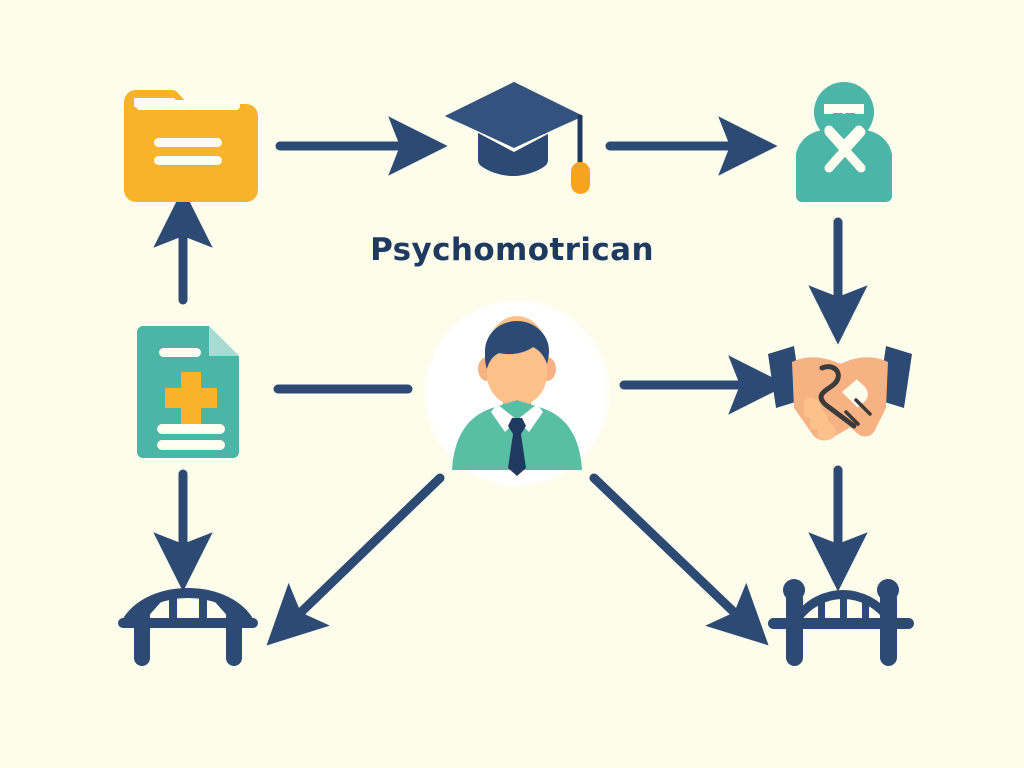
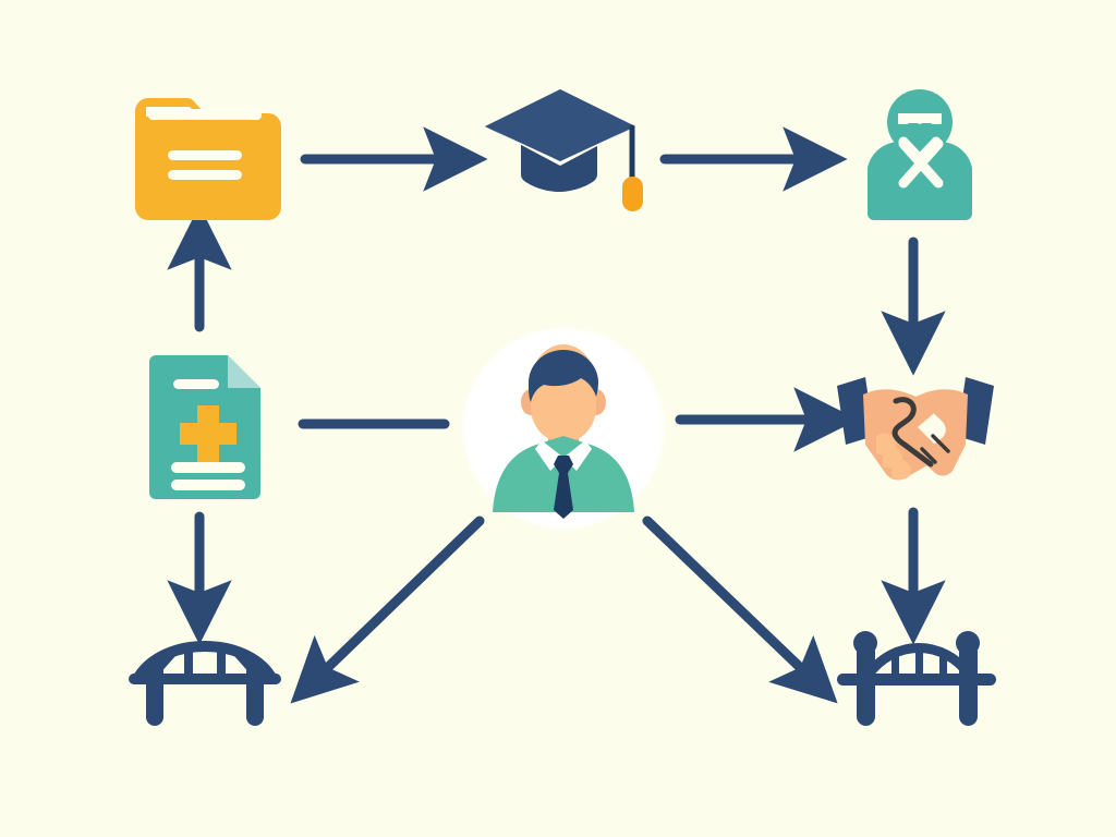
- Psychomotrican
